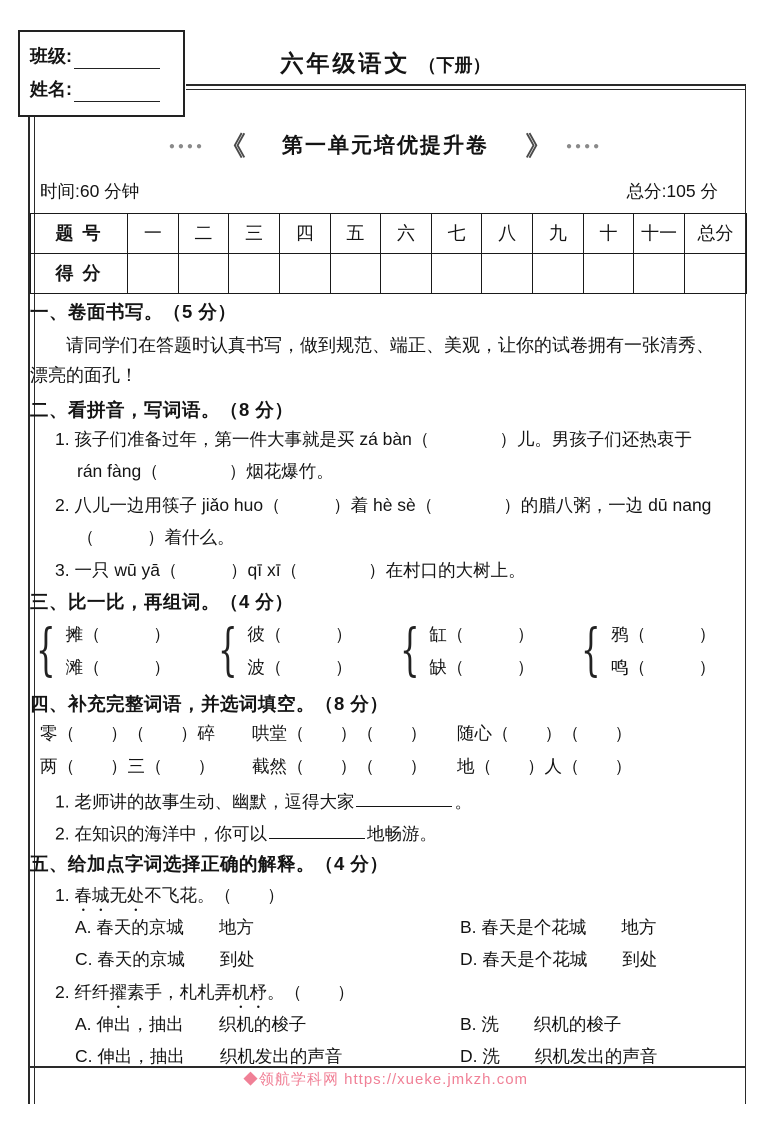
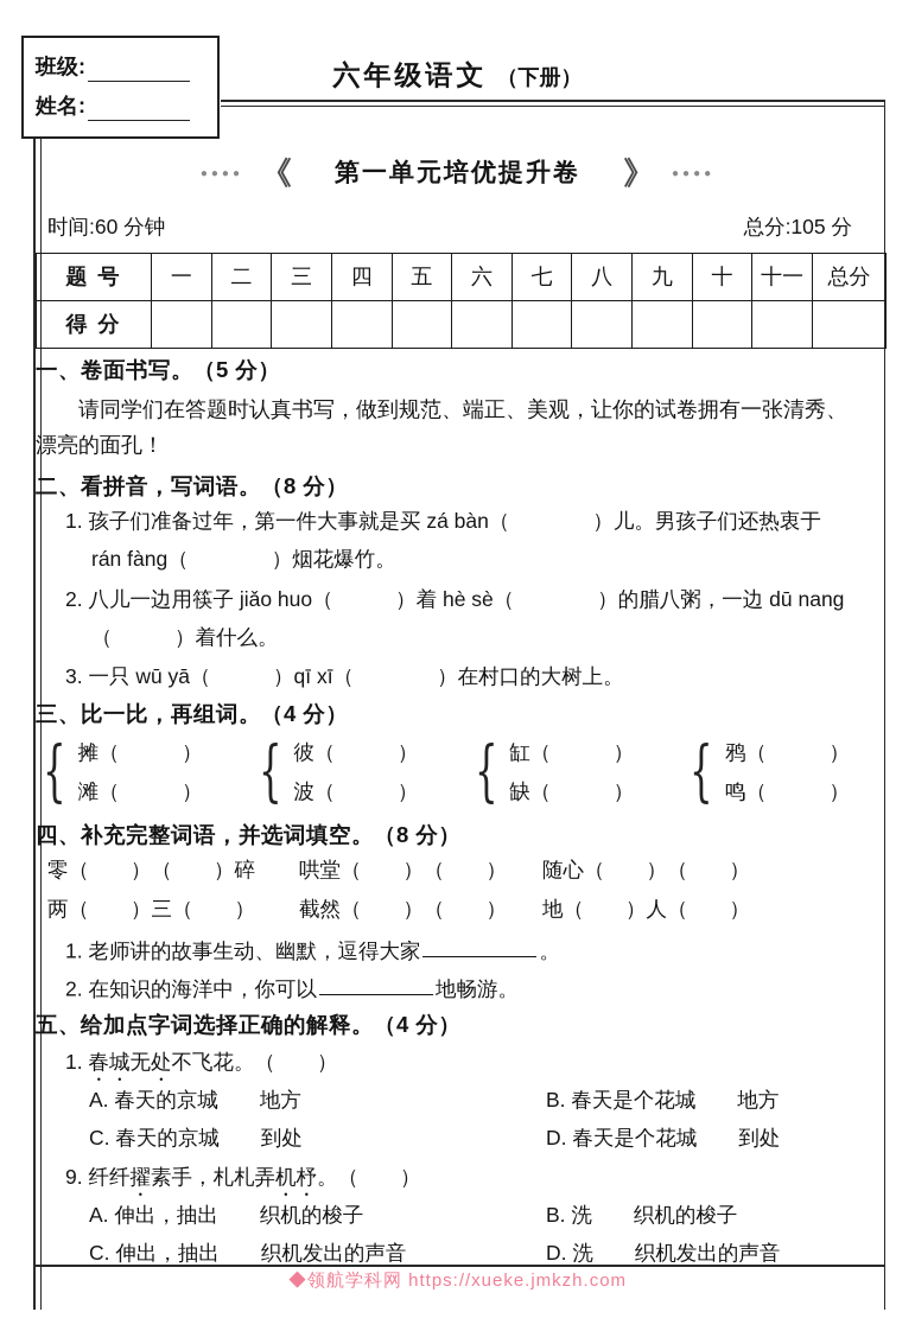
  班级:
  姓名:
  六年级语文 （下册）
  ●●●●
  《
  第一单元培优提升卷
  》
  ●●●●
  时间:60 分钟
  总分:105 分
  题 号	一	二	三	四	五	六	七	八	九	十	十一	总分
  得 分
  一、卷面书写。（5 分）
  请同学们在答题时认真书写，做到规范、端正、美观，让你的试卷拥有一张清秀、漂亮的面孔！
  二、看拼音，写词语。（8 分）
  1. 孩子们准备过年，第一件大事就是买 zá bàn（ ）儿。男孩子们还热衷于
  rán fàng（ ）烟花爆竹。
  2. 八儿一边用筷子 jiǎo huo（ ）着 hè sè（ ）的腊八粥，一边 dū nang
  （ ）着什么。
  3. 一只 wū yā（ ）qī xī（ ）在村口的大树上。
  三、比一比，再组词。（4 分）
  {
  摊（ ）
  滩（ ）
  {
  彼（ ）
  波（ ）
  {
  缸（ ）
  缺（ ）
  {
  鸦（ ）
  鸣（ ）
  四、补充完整词语，并选词填空。（8 分）
  零（ ）（ ）碎
  哄堂（ ）（ ）
  随心（ ）（ ）
  两（ ）三（ ）
  截然（ ）（ ）
  地（ ）人（ ）
  1. 老师讲的故事生动、幽默，逗得大家 。
  2. 在知识的海洋中，你可以 地畅游。
  五、给加点字词选择正确的解释。（4 分）
  1. 春城无处不飞花。（ ）
  A. 春天的京城 地方
  B. 春天是个花城 地方
  C. 春天的京城 到处
  D. 春天是个花城 到处
- 2. 纤纤擢素手，札札弄机杼。（ ）
+ 9. 纤纤擢素手，札札弄机杼。（ ）
  A. 伸出，抽出 织机的梭子
  B. 洗 织机的梭子
  C. 伸出，抽出 织机发出的声音
  D. 洗 织机发出的声音
  ◆领航学科网 https://xueke.jmkzh.com
